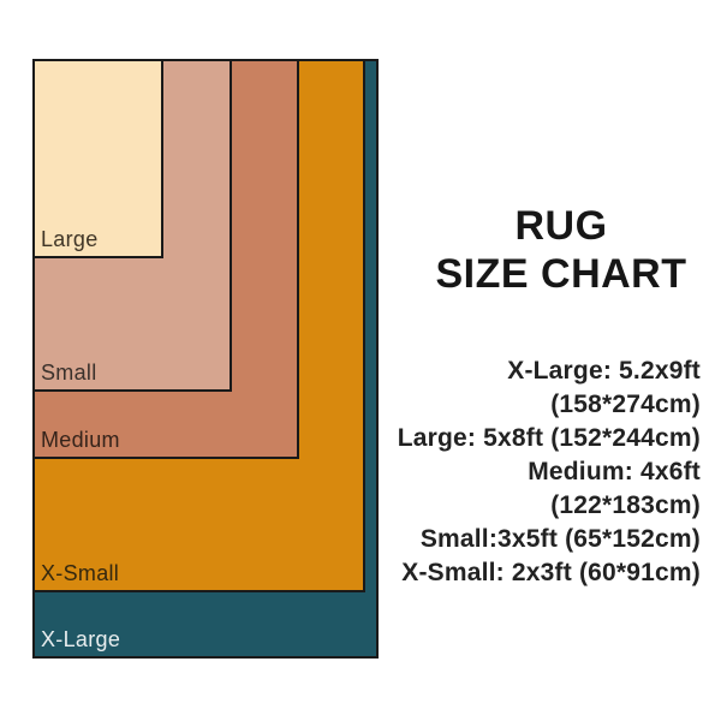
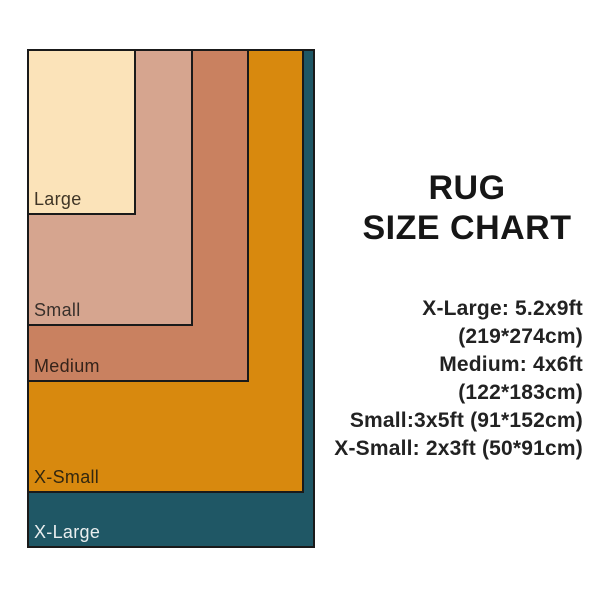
  X-Large
  X-Small
  Medium
  Small
  Large
  RUG
  SIZE CHART
- X-Large: 5.2x9ft (158*274cm)
+ X-Large: 5.2x9ft (219*274cm)
- Large: 5x8ft (152*244cm)
  Medium: 4x6ft (122*183cm)
- Small:3x5ft (65*152cm)
+ Small:3x5ft (91*152cm)
- X-Small: 2x3ft (60*91cm)
+ X-Small: 2x3ft (50*91cm)
